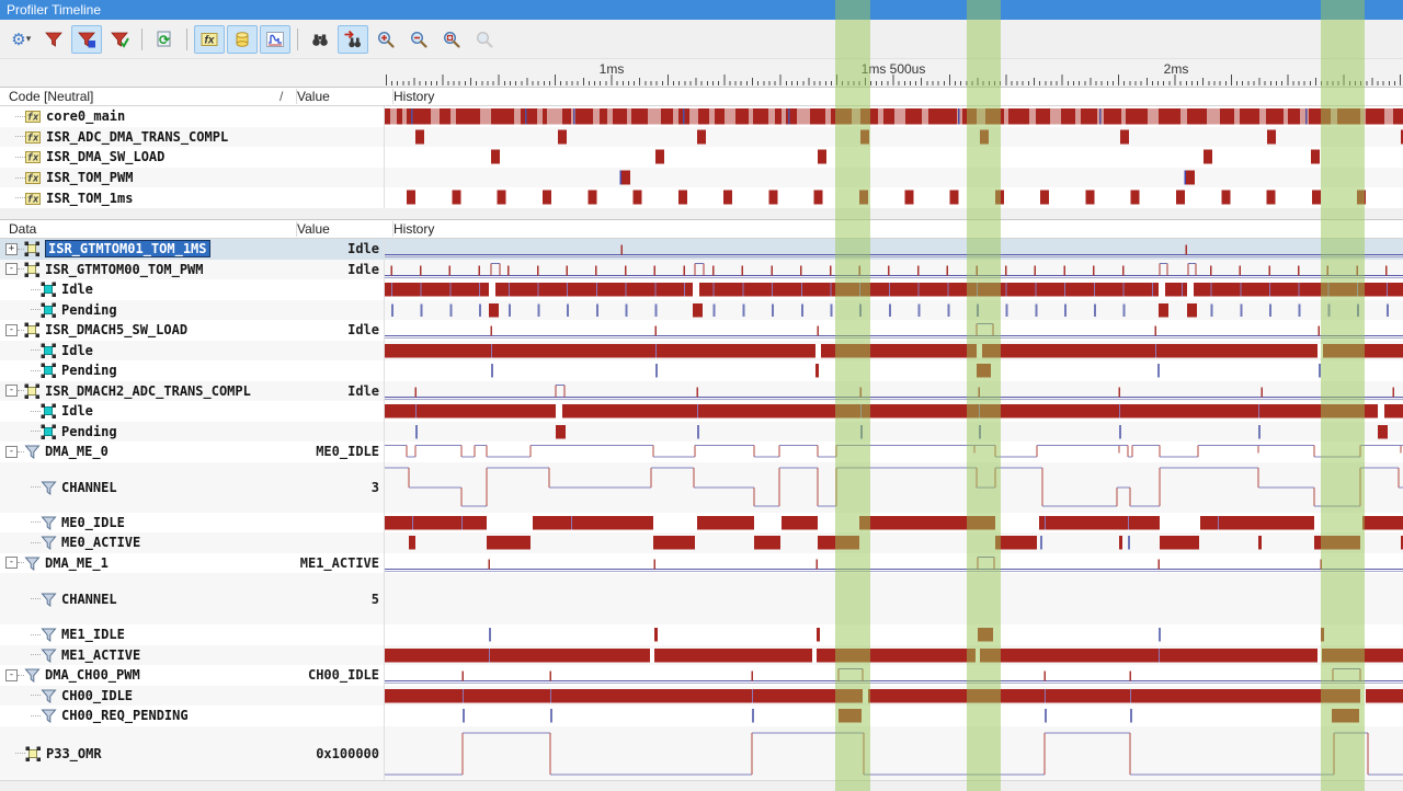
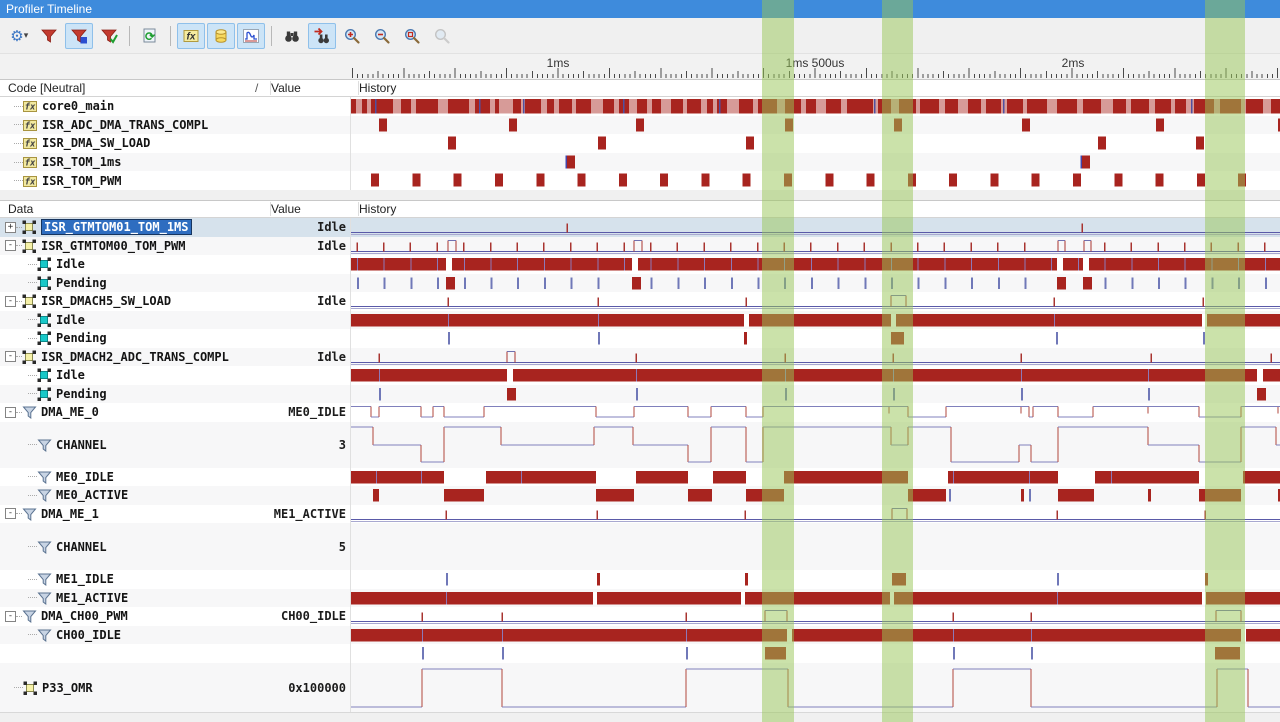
  Profiler Timeline
  ⚙
  ▾
  ⟳
  fx
  1ms
  1ms 500us
  2ms
  Code [Neutral]
  /
  Value
  History
  fx
  core0_main
  fx
  ISR_ADC_DMA_TRANS_COMPL
  fx
  ISR_DMA_SW_LOAD
  fx
- ISR_TOM_PWM
+ ISR_TOM_1ms
  fx
- ISR_TOM_1ms
+ ISR_TOM_PWM
  Data
  Value
  History
  +
  ISR_GTMTOM01_TOM_1MS
  Idle
  -
  ISR_GTMTOM00_TOM_PWM
  Idle
  Idle
  Pending
  -
  ISR_DMACH5_SW_LOAD
  Idle
  Idle
  Pending
  -
  ISR_DMACH2_ADC_TRANS_COMPL
  Idle
  Idle
  Pending
  -
  DMA_ME_0
  ME0_IDLE
  CHANNEL
  3
  ME0_IDLE
  ME0_ACTIVE
  -
  DMA_ME_1
  ME1_ACTIVE
  CHANNEL
  5
  ME1_IDLE
  ME1_ACTIVE
  -
  DMA_CH00_PWM
  CH00_IDLE
  CH00_IDLE
- CH00_REQ_PENDING
  P33_OMR
  0x100000
